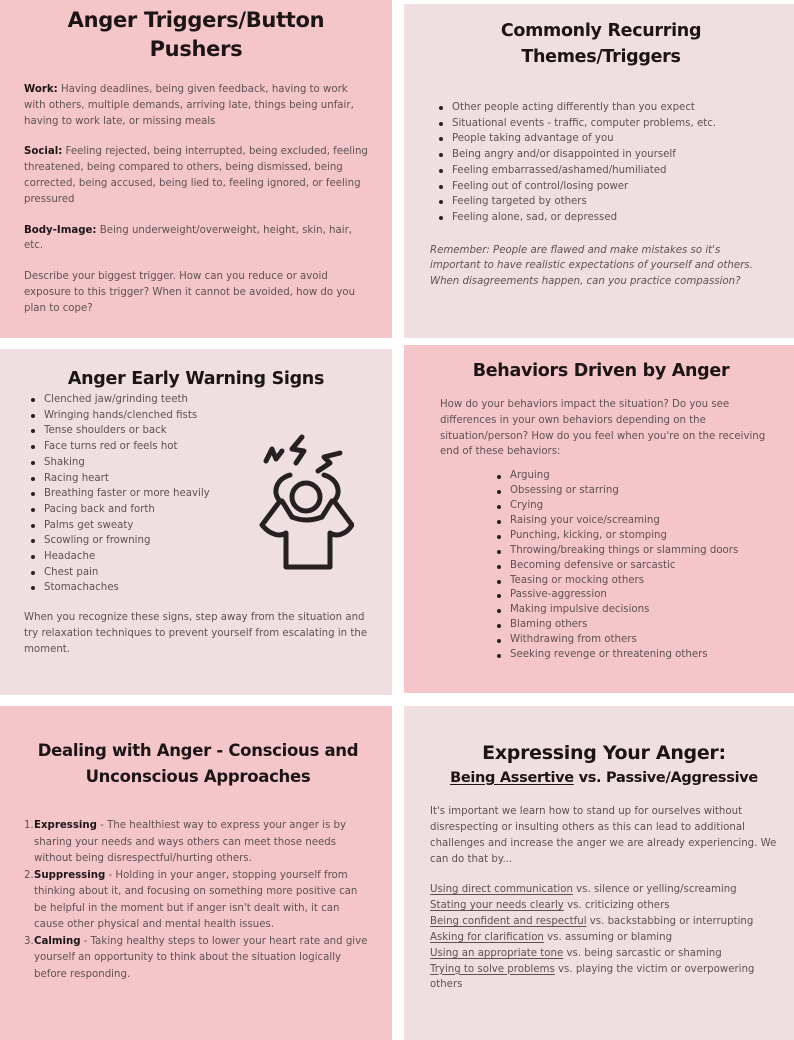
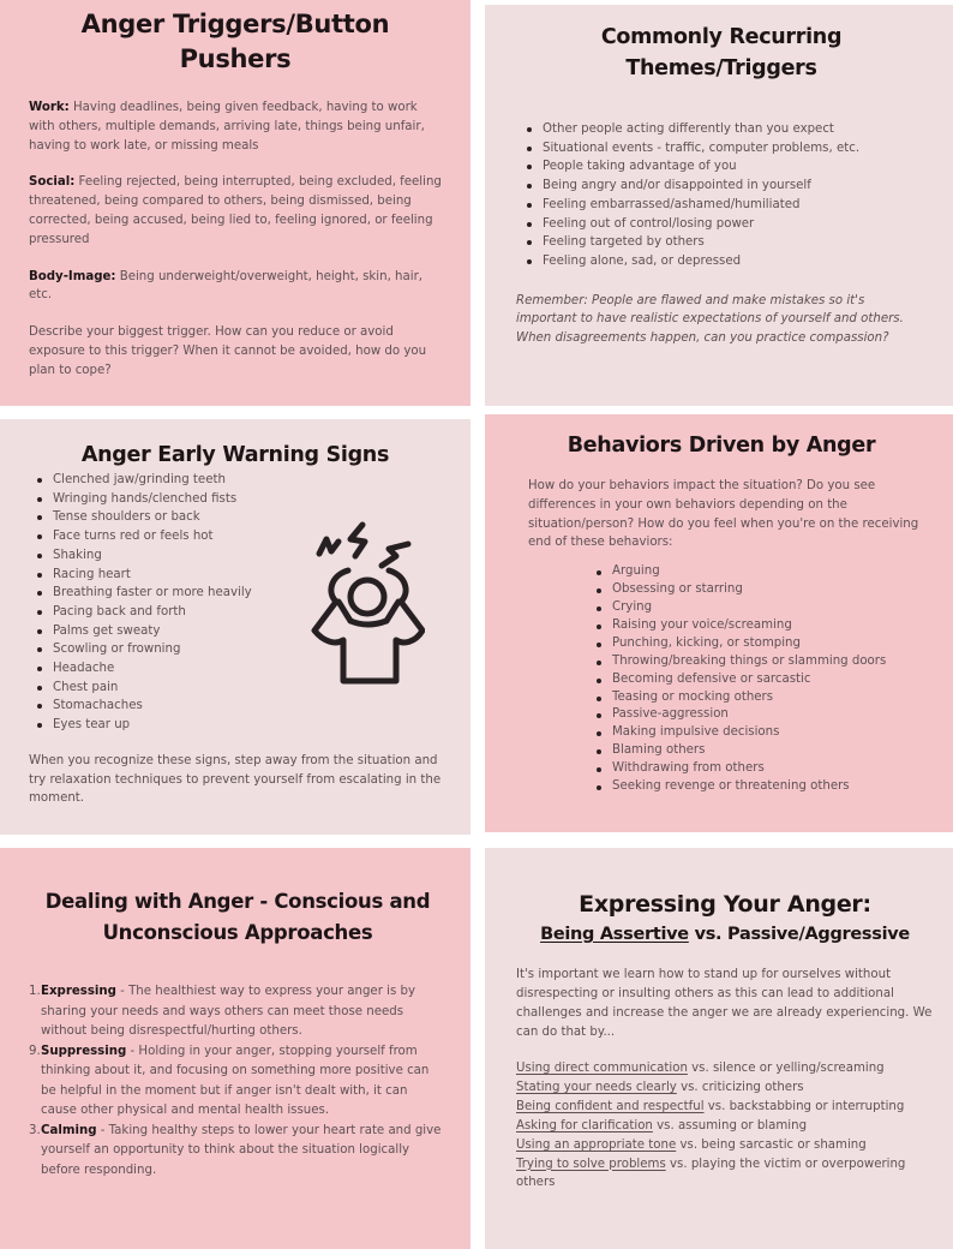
  Anger Triggers/Button
  Pushers
  Work: Having deadlines, being given feedback, having to work with others, multiple demands, arriving late, things being unfair, having to work late, or missing meals
  Social: Feeling rejected, being interrupted, being excluded, feeling threatened, being compared to others, being dismissed, being corrected, being accused, being lied to, feeling ignored, or feeling pressured
  Body-Image: Being underweight/overweight, height, skin, hair, etc.
  Describe your biggest trigger. How can you reduce or avoid exposure to this trigger? When it cannot be avoided, how do you plan to cope?
  Commonly Recurring
  Themes/Triggers
  Other people acting differently than you expect
  Situational events - traffic, computer problems, etc.
  People taking advantage of you
  Being angry and/or disappointed in yourself
  Feeling embarrassed/ashamed/humiliated
  Feeling out of control/losing power
  Feeling targeted by others
  Feeling alone, sad, or depressed
  Remember: People are flawed and make mistakes so it's important to have realistic expectations of yourself and others. When disagreements happen, can you practice compassion?
  Anger Early Warning Signs
  Clenched jaw/grinding teeth
  Wringing hands/clenched fists
  Tense shoulders or back
  Face turns red or feels hot
  Shaking
  Racing heart
  Breathing faster or more heavily
  Pacing back and forth
  Palms get sweaty
  Scowling or frowning
  Headache
  Chest pain
  Stomachaches
+ Eyes tear up
  When you recognize these signs, step away from the situation and try relaxation techniques to prevent yourself from escalating in the moment.
  Behaviors Driven by Anger
  How do your behaviors impact the situation? Do you see differences in your own behaviors depending on the situation/person? How do you feel when you're on the receiving end of these behaviors:
  Arguing
  Obsessing or starring
  Crying
  Raising your voice/screaming
  Punching, kicking, or stomping
  Throwing/breaking things or slamming doors
  Becoming defensive or sarcastic
  Teasing or mocking others
  Passive-aggression
  Making impulsive decisions
  Blaming others
  Withdrawing from others
  Seeking revenge or threatening others
  Dealing with Anger - Conscious and
  Unconscious Approaches
  1.
  Expressing - The healthiest way to express your anger is by sharing your needs and ways others can meet those needs without being disrespectful/hurting others.
- 2.
+ 9.
  Suppressing - Holding in your anger, stopping yourself from thinking about it, and focusing on something more positive can be helpful in the moment but if anger isn't dealt with, it can cause other physical and mental health issues.
  3.
  Calming - Taking healthy steps to lower your heart rate and give yourself an opportunity to think about the situation logically before responding.
  Expressing Your Anger:
  Being Assertive vs. Passive/Aggressive
  It's important we learn how to stand up for ourselves without disrespecting or insulting others as this can lead to additional challenges and increase the anger we are already experiencing. We can do that by...
  Using direct communication vs. silence or yelling/screaming
  Stating your needs clearly vs. criticizing others
  Being confident and respectful vs. backstabbing or interrupting
  Asking for clarification vs. assuming or blaming
  Using an appropriate tone vs. being sarcastic or shaming
  Trying to solve problems vs. playing the victim or overpowering others
